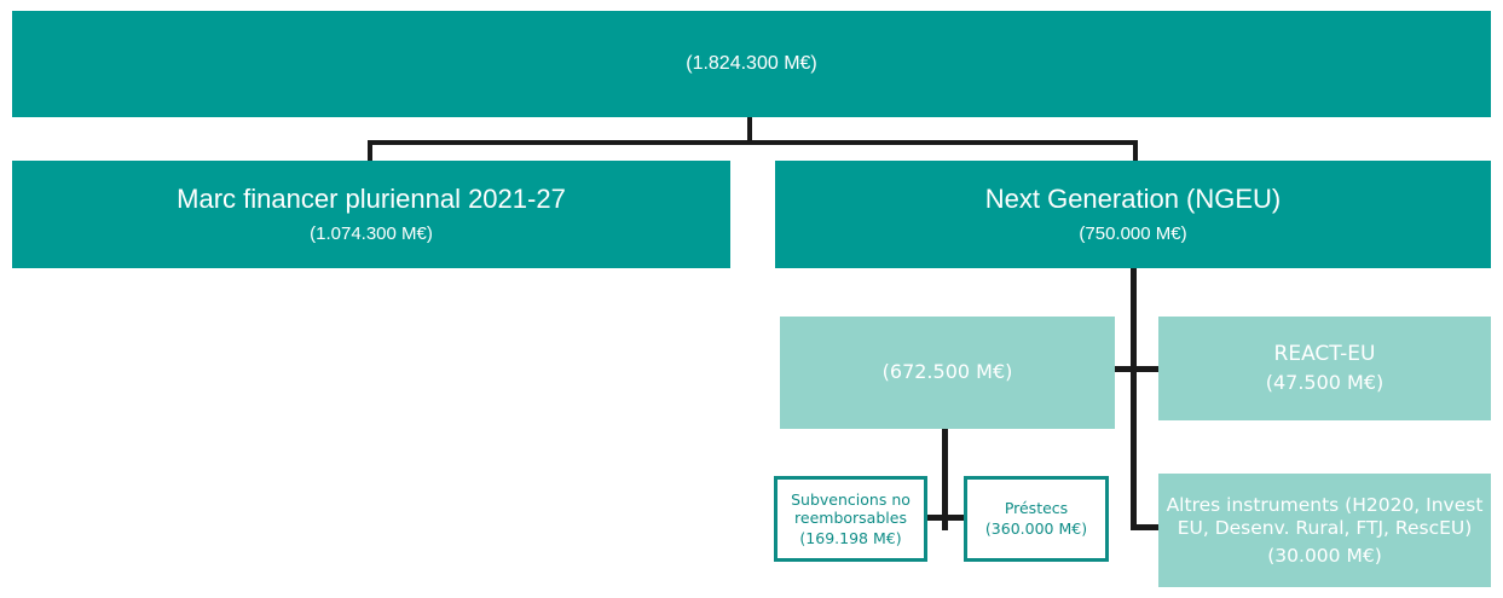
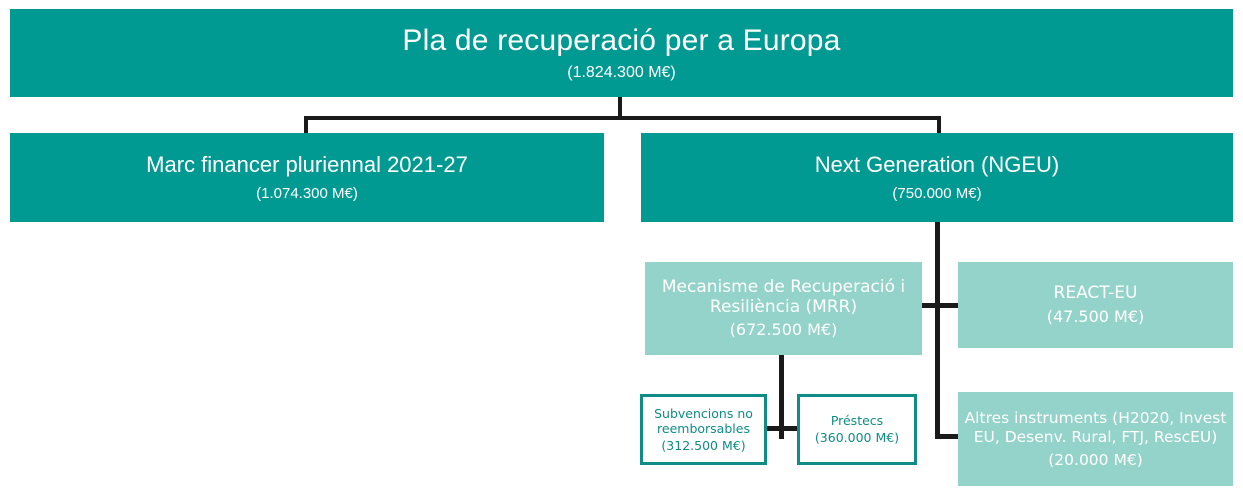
+ Pla de recuperació per a Europa
  (1.824.300 M€)
  Marc financer pluriennal 2021-27
  (1.074.300 M€)
  Next Generation (NGEU)
  (750.000 M€)
+ Mecanisme de Recuperació i Resiliència (MRR)
  (672.500 M€)
  REACT-EU
  (47.500 M€)
  Altres instruments (H2020, Invest EU, Desenv. Rural, FTJ, RescEU)
- (30.000 M€)
+ (20.000 M€)
  Subvencions no reemborsables
- (169.198 M€)
+ (312.500 M€)
  Préstecs
  (360.000 M€)
